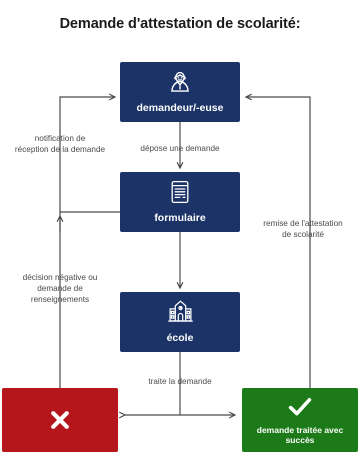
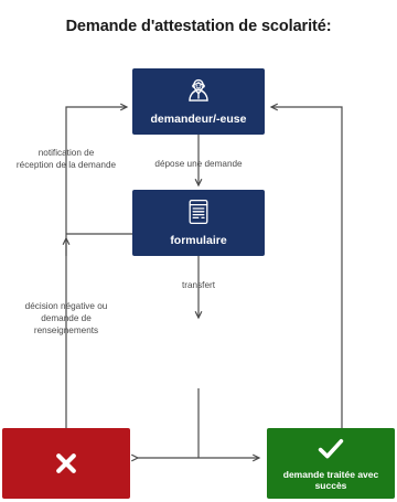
  Demande d'attestation de scolarité:
  notification de
  réception de la demande
  dépose une demande
+ transfert
  décision négative ou
  demande de
  renseignements
- remise de l'attestation
- de scolarité
- traite la demande
  demandeur/-euse
  formulaire
- école
  demande traitée avec succès
